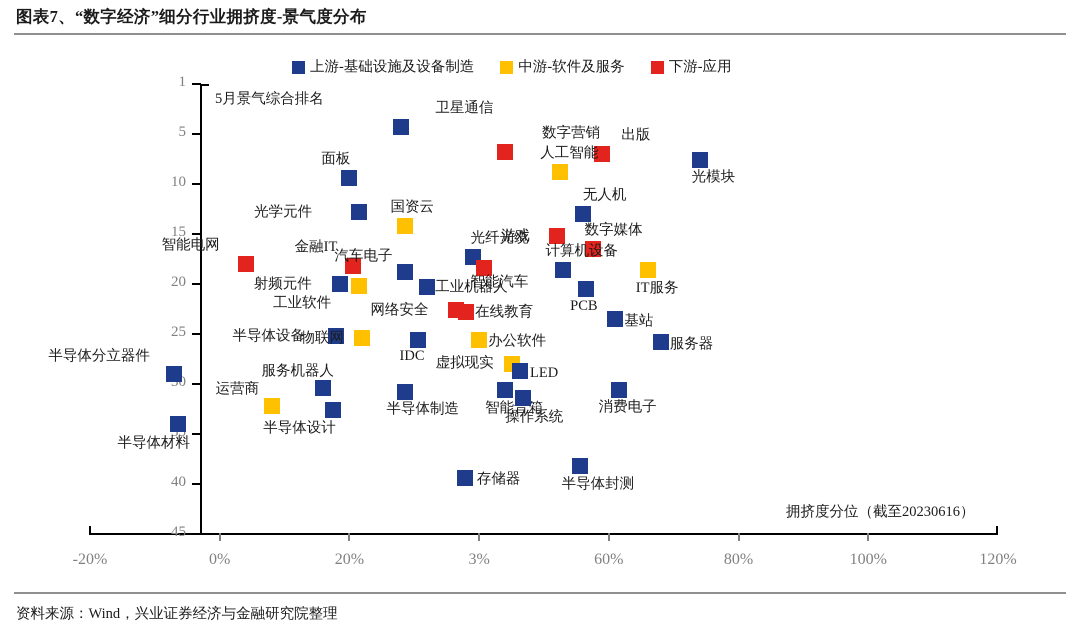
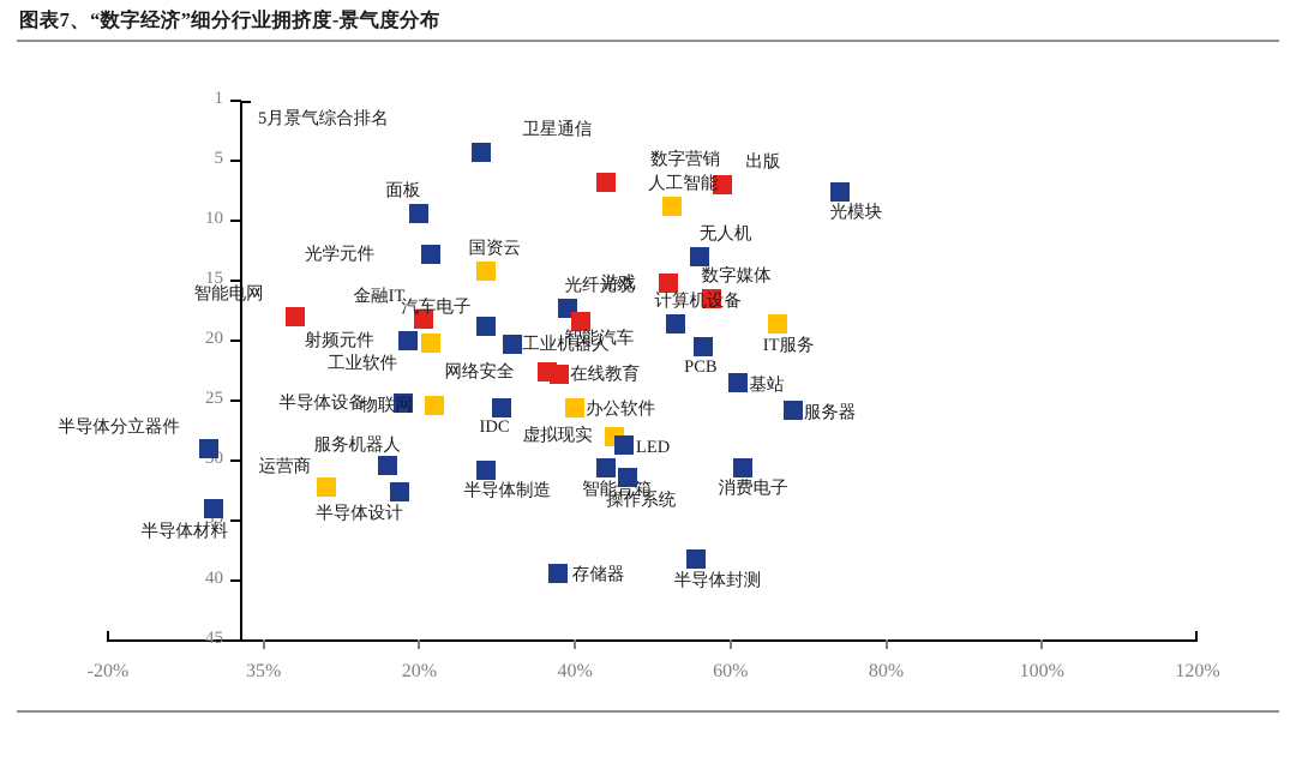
  图表7、“数字经济”细分行业拥挤度-景气度分布
- 上游-基础设施及设备制造
- 中游-软件及服务
- 下游-应用
  1
  5
  10
  15
  20
  25
  30
  35
  40
  45
  -20%
- 0%
+ 35%
  20%
- 3%
+ 40%
  60%
  80%
  100%
  120%
  5月景气综合排名
- 拥挤度分位（截至20230616）
  卫星通信
  数字营销
  出版
  光模块
  面板
  人工智能
  光学元件
  无人机
  国资云
  游戏
  数字媒体
  智能电网
  金融IT
  光纤光缆
  汽车电子
  智能汽车
  计算机设备
  IT服务
  射频元件
  工业软件
  工业机器人
  PCB
  网络安全
  在线教育
  基站
  半导体设备
  物联网
  IDC
  办公软件
  半导体分立器件
  服务器
  虚拟现实
  LED
  服务机器人
  消费电子
  运营商
  半导体制造
  智能音箱
  操作系统
  半导体设计
  半导体材料
  半导体封测
  存储器
- 资料来源：Wind，兴业证券经济与金融研究院整理
